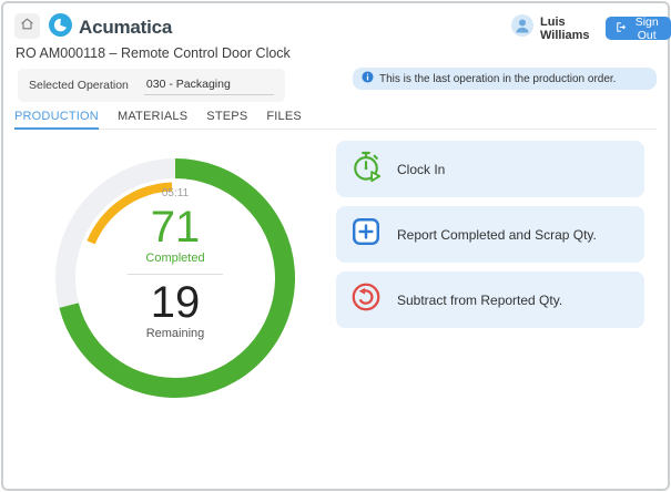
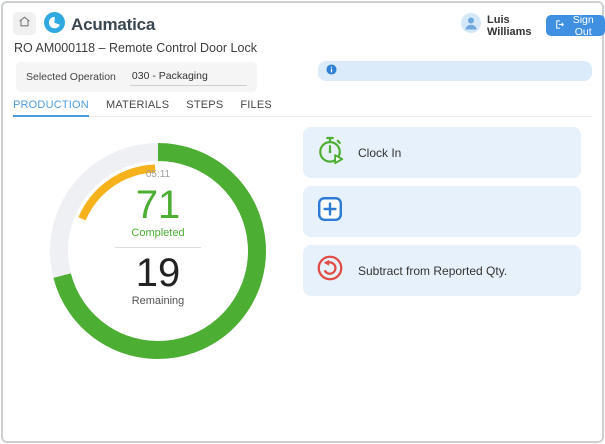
  Acumatica
  Luis Williams
  Sign Out
- RO AM000118 – Remote Control Door Clock
+ RO AM000118 – Remote Control Door Lock
  Selected Operation
  030 - Packaging
- This is the last operation in the production order.
  PRODUCTION
  MATERIALS
  STEPS
  FILES
  05:11
  71
  Completed
  19
  Remaining
  Clock In
- Report Completed and Scrap Qty.
  Subtract from Reported Qty.
